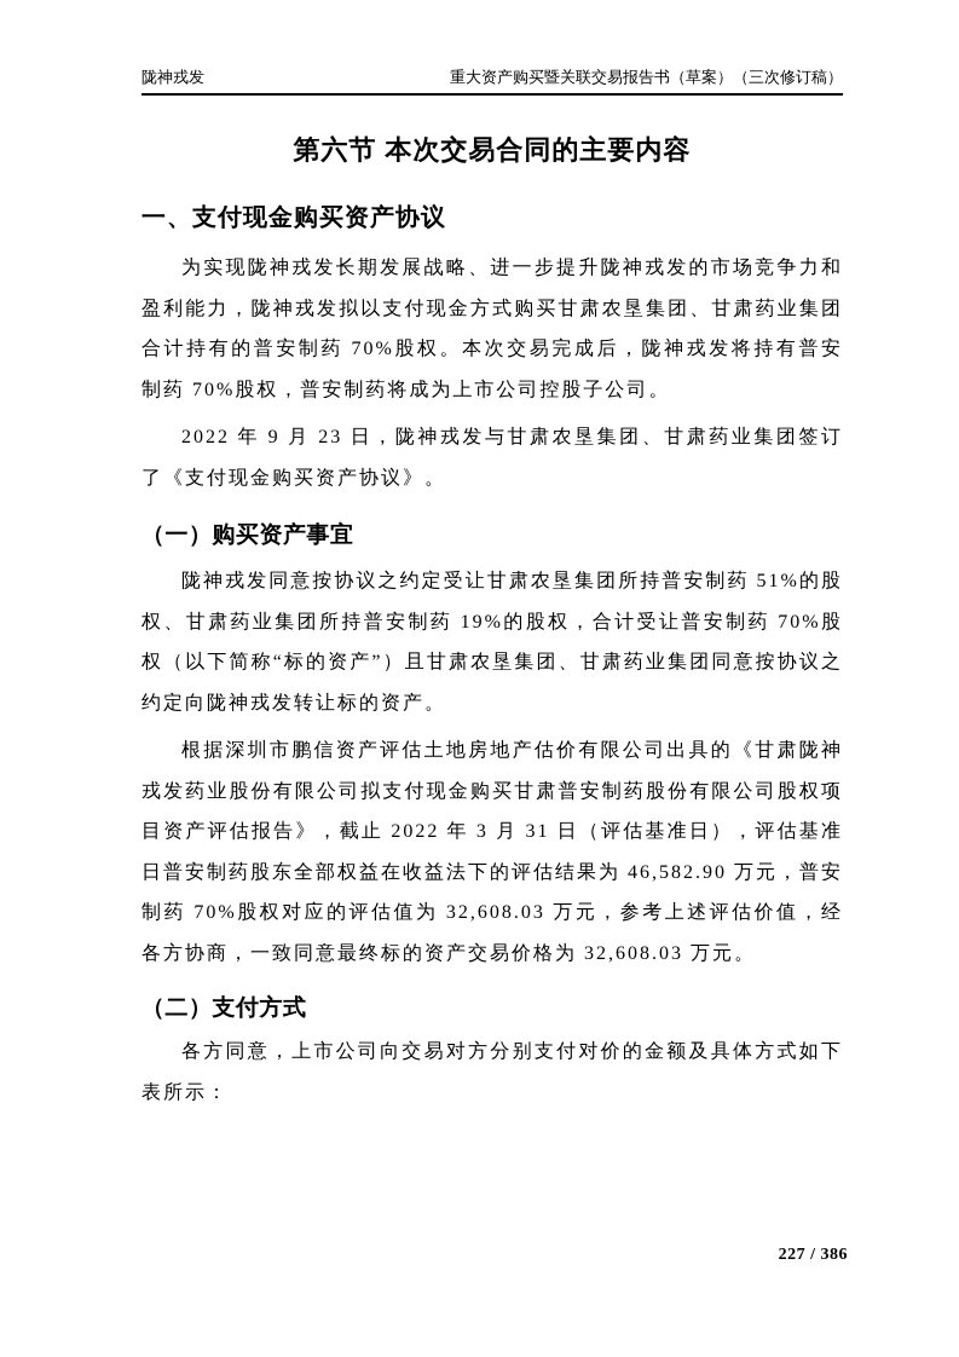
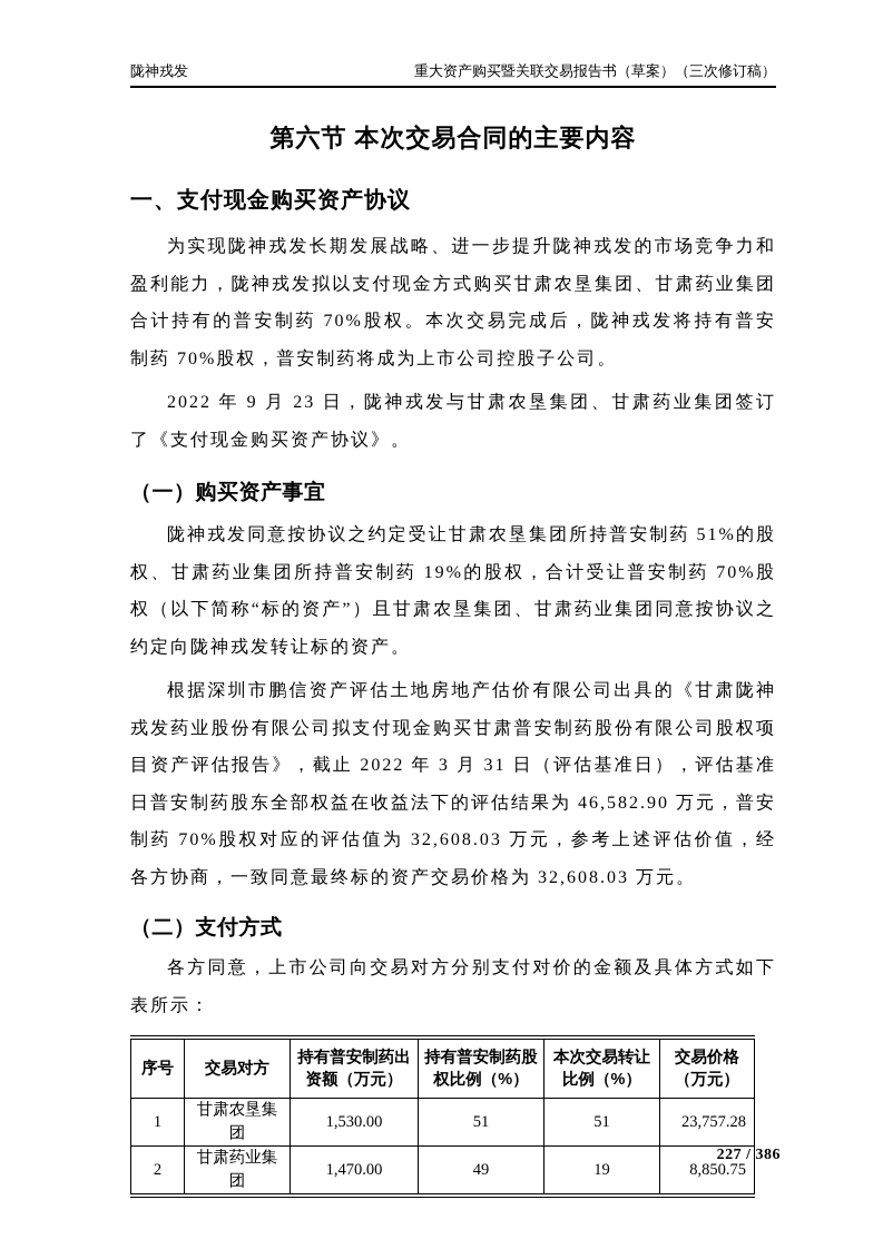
  陇神戎发
  重大资产购买暨关联交易报告书（草案）（三次修订稿）
  第六节 本次交易合同的主要内容
  一、支付现金购买资产协议
  为实现陇神戎发长期发展战略、进一步提升陇神戎发的市场竞争力和盈利能力，陇神戎发拟以支付现金方式购买甘肃农垦集团、甘肃药业集团合计持有的普安制药 70%股权。本次交易完成后，陇神戎发将持有普安制药 70%股权，普安制药将成为上市公司控股子公司。
  2022 年 9 月 23 日，陇神戎发与甘肃农垦集团、甘肃药业集团签订了《支付现金购买资产协议》。
  （一）购买资产事宜
  陇神戎发同意按协议之约定受让甘肃农垦集团所持普安制药 51%的股权、甘肃药业集团所持普安制药 19%的股权，合计受让普安制药 70%股权（以下简称“标的资产”）且甘肃农垦集团、甘肃药业集团同意按协议之约定向陇神戎发转让标的资产。
  根据深圳市鹏信资产评估土地房地产估价有限公司出具的《甘肃陇神戎发药业股份有限公司拟支付现金购买甘肃普安制药股份有限公司股权项目资产评估报告》，截止 2022 年 3 月 31 日（评估基准日），评估基准日普安制药股东全部权益在收益法下的评估结果为 46,582.90 万元，普安制药 70%股权对应的评估值为 32,608.03 万元，参考上述评估价值，经各方协商，一致同意最终标的资产交易价格为 32,608.03 万元。
  （二）支付方式
  各方同意，上市公司向交易对方分别支付对价的金额及具体方式如下表所示：
+ 序号	交易对方	持有普安制药出资额（万元）	持有普安制药股权比例（%）	本次交易转让比例（%）	交易价格（万元）
+ 1	甘肃农垦集团	1,530.00	51	51	23,757.28
+ 2	甘肃药业集团	1,470.00	49	19	8,850.75
  227 / 386
